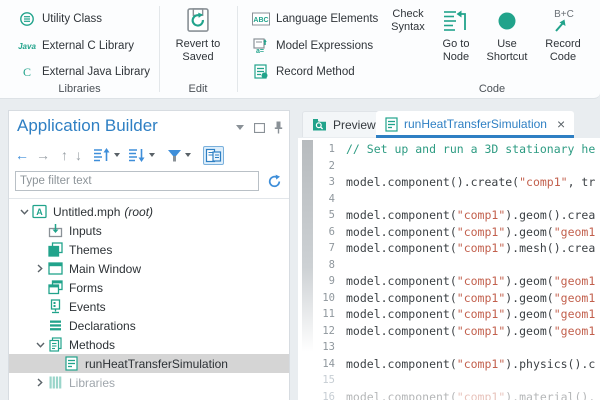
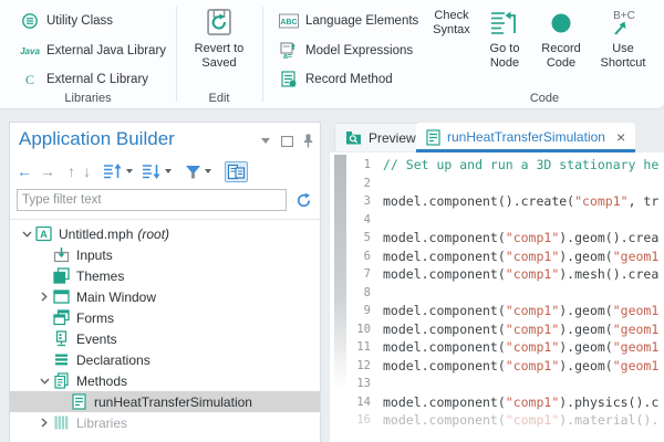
  Utility Class
  Java
- External C Library
+ External Java Library
  C
- External Java Library
+ External C Library
  Libraries
  Revert to Saved
  Edit
  Language Elements
  Model Expressions
  Record Method
  Check Syntax
  Go to Node
- Use Shortcut
+ Record Code
  B+C
- Record Code
+ Use Shortcut
  Code
  Application Builder
  ←
  →
  ↑
  ↓
  Type filter text
  A
  Untitled.mph
  (root)
  Inputs
  Themes
  Main Window
  Forms
  Events
  Declarations
  Methods
  runHeatTransferSimulation
  Libraries
  Preview
  runHeatTransferSimulation
  ×
  1
  // Set up and run a 3D stationary he
  2
  3
  model.component().create("comp1", tr
  4
  5
  model.component("comp1").geom().crea
  6
  model.component("comp1").geom("geom1
  7
  model.component("comp1").mesh().crea
  8
  9
  model.component("comp1").geom("geom1
  10
  model.component("comp1").geom("geom1
  11
  model.component("comp1").geom("geom1
  12
  model.component("comp1").geom("geom1
  13
  14
  model.component("comp1").physics().c
- 15
  16
  model.component("comp1").material().
